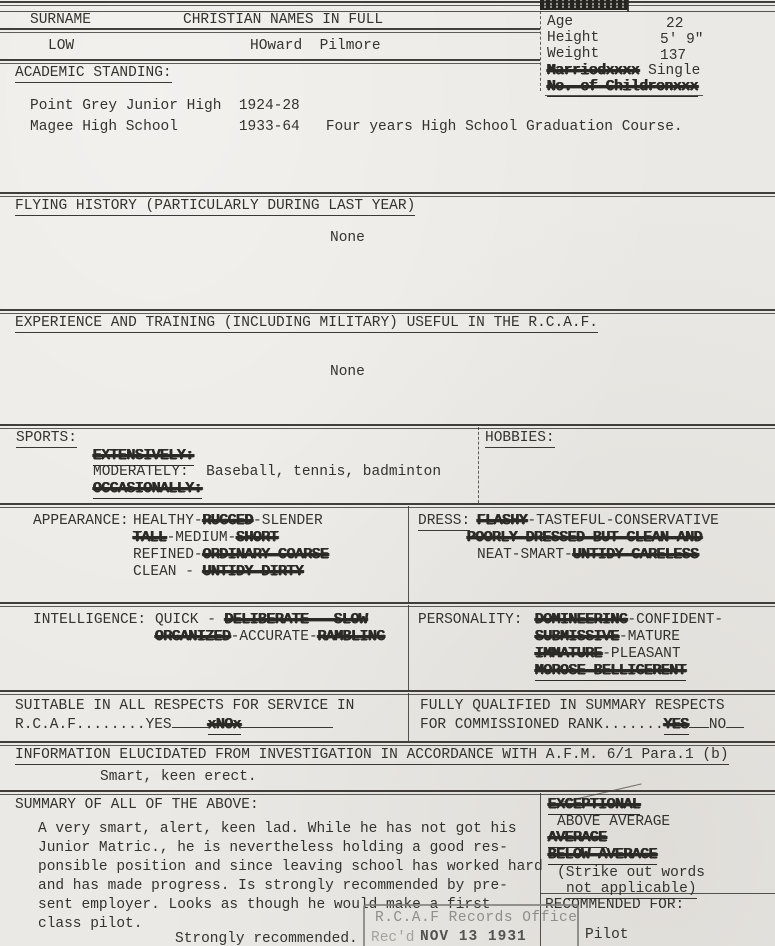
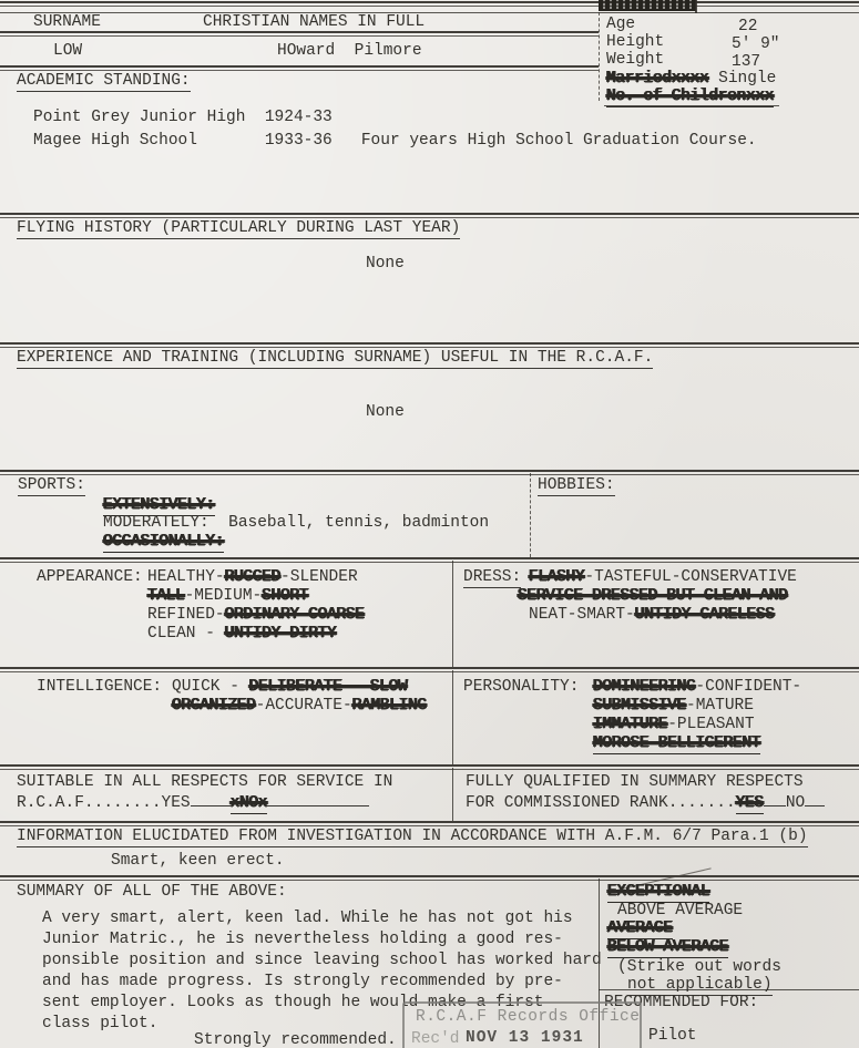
  SURNAME
  CHRISTIAN NAMES IN FULL
  LOW
  HOward Pilmore
  Age
  22
  Height
  5' 9"
  Weight
  137
  Marriedxxxx Single
  No. of Childrenxxx
  ACADEMIC STANDING:
- Point Grey Junior High 1924-28
+ Point Grey Junior High 1924-33
- Magee High School 1933-64 Four years High School Graduation Course.
+ Magee High School 1933-36 Four years High School Graduation Course.
  FLYING HISTORY (PARTICULARLY DURING LAST YEAR)
  None
- EXPERIENCE AND TRAINING (INCLUDING MILITARY) USEFUL IN THE R.C.A.F.
+ EXPERIENCE AND TRAINING (INCLUDING SURNAME) USEFUL IN THE R.C.A.F.
  None
  SPORTS:
  HOBBIES:
  EXTENSIVELY:
  MODERATELY: Baseball, tennis, badminton
  OCCASIONALLY:
  APPEARANCE:
  HEALTHY-RUGGED-SLENDER
  TALL-MEDIUM-SHORT
  REFINED-ORDINARY-COARSE
  CLEAN - UNTIDY-DIRTY
  DRESS:
  FLASHY-TASTEFUL-CONSERVATIVE
- POORLY DRESSED BUT CLEAN AND
+ SERVICE DRESSED BUT CLEAN AND
  NEAT-SMART-UNTIDY-CARELESS
  INTELLIGENCE:
  QUICK - DELIBERATE - SLOW
  ORGANIZED-ACCURATE-RAMBLING
  PERSONALITY:
  DOMINEERING-CONFIDENT-
  SUBMISSIVE-MATURE
  IMMATURE-PLEASANT
  MOROSE-BELLIGERENT
  SUITABLE IN ALL RESPECTS FOR SERVICE IN
  R.C.A.F........YES xNOx
  FULLY QUALIFIED IN SUMMARY RESPECTS
  FOR COMMISSIONED RANK.......YES NO
- INFORMATION ELUCIDATED FROM INVESTIGATION IN ACCORDANCE WITH A.F.M. 6/1 Para.1 (b)
+ INFORMATION ELUCIDATED FROM INVESTIGATION IN ACCORDANCE WITH A.F.M. 6/7 Para.1 (b)
  Smart, keen erect.
  SUMMARY OF ALL OF THE ABOVE:
  A very smart, alert, keen lad. While he has not got his
  Junior Matric., he is nevertheless holding a good res-
  ponsible position and since leaving school has worked hard
  and has made progress. Is strongly recommended by pre-
  sent employer. Looks as though he would make a first
  class pilot.
  Strongly recommended.
  EXCEPTIONAL
  ABOVE AVERAGE
  AVERAGE
  BELOW AVERAGE
  (Strike out words
  not applicable)
  RECOMMENDED FOR:
  Pilot
  R.C.A.F Records Office
  Rec'd
  NOV 13 1931
